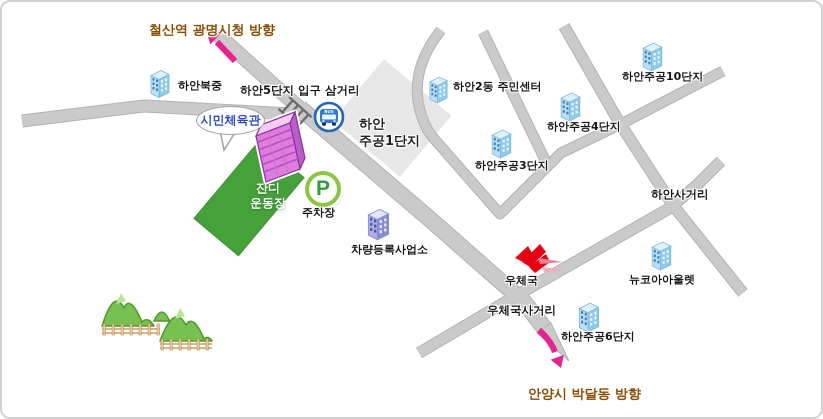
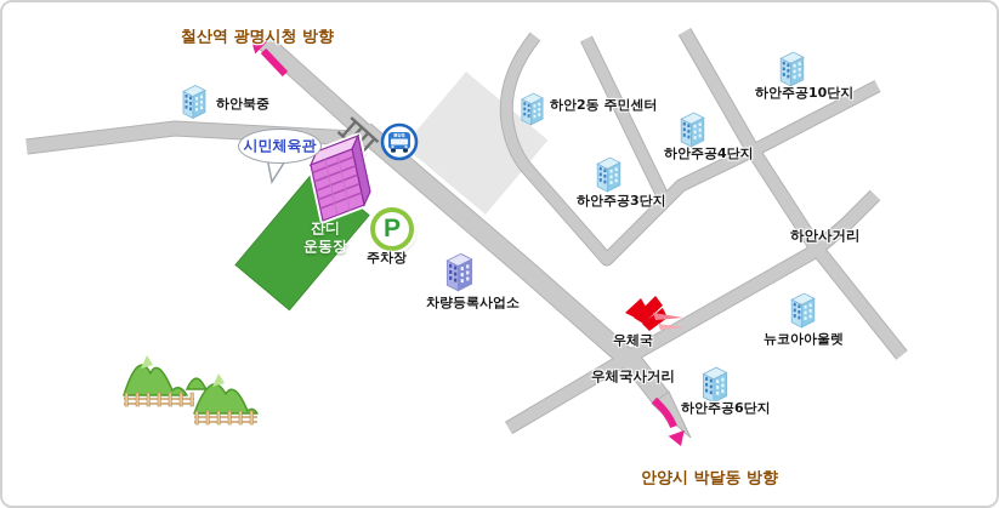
  P
  시민체육관
  철산역 광명시청 방향
  하안북중
- 하안5단지 입구 삼거리
- 하안
- 주공1단지
  잔디
  운동장
  주차장
  차량등록사업소
  하안2동 주민센터
  하안주공3단지
  하안주공4단지
  하안주공10단지
  하안주공6단지
  뉴코아아울렛
  우체국
  우체국사거리
  하안사거리
  안양시 박달동 방향
